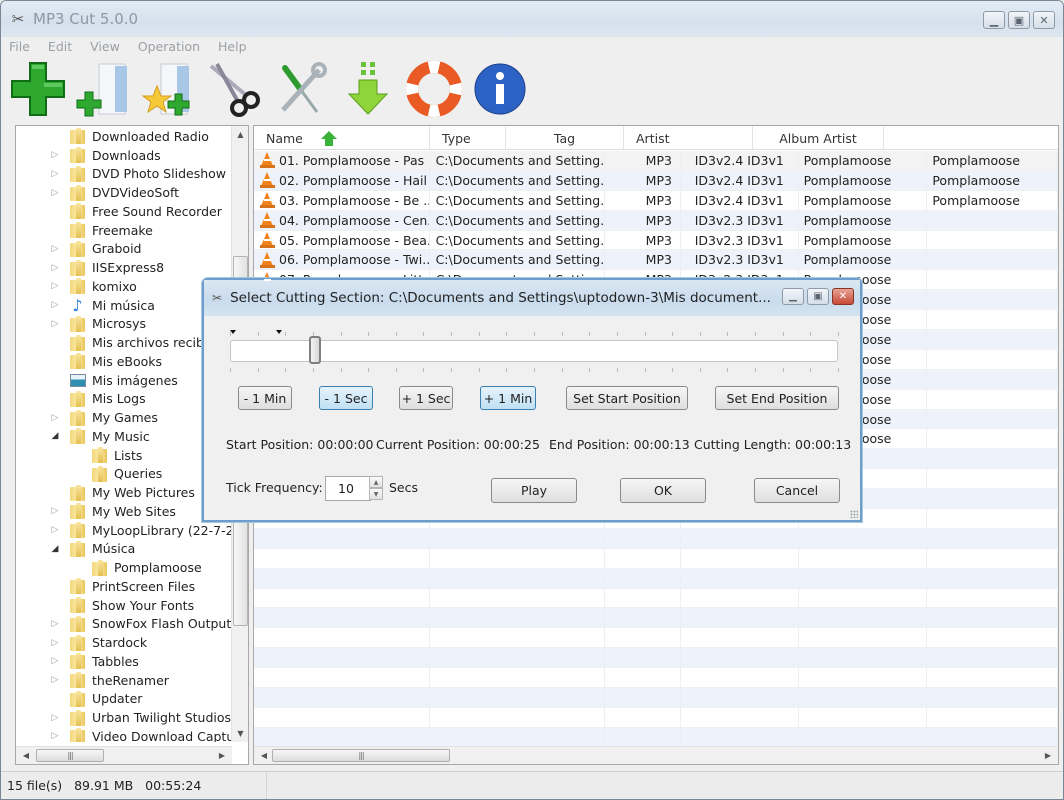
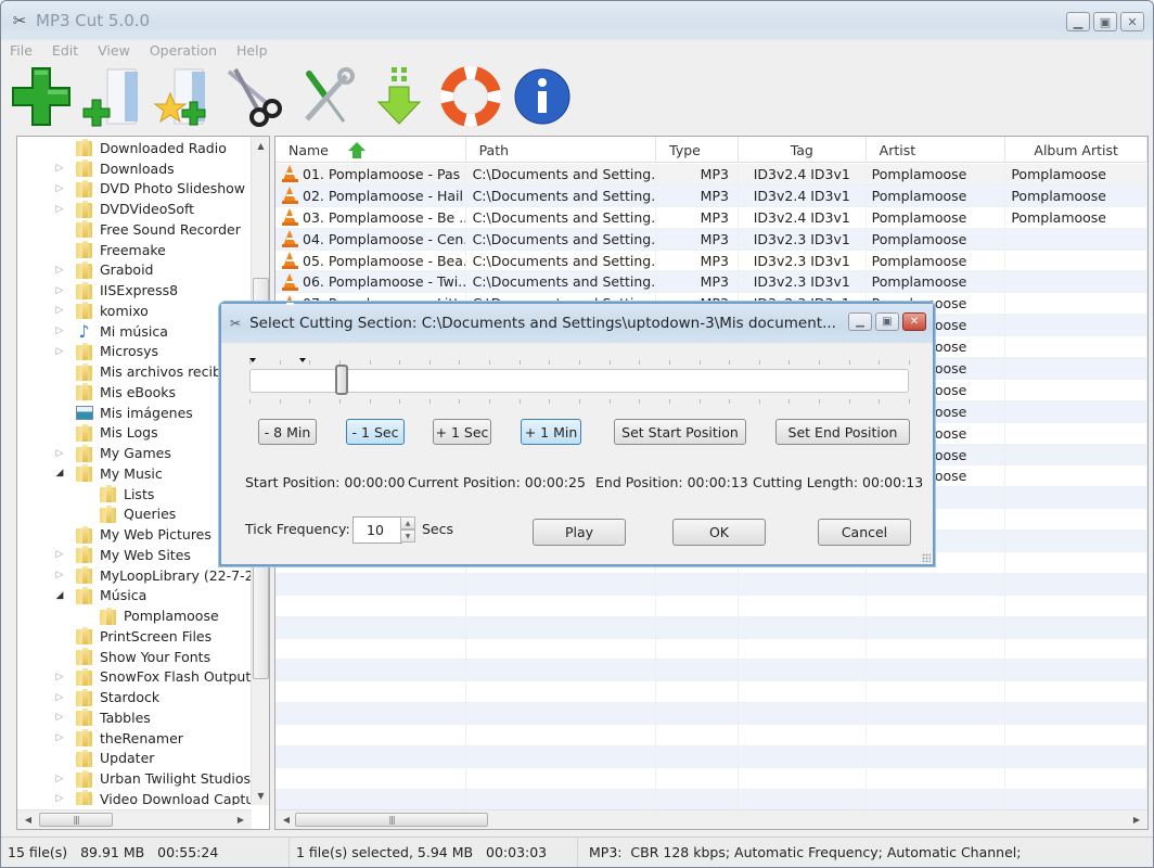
  ✂
  MP3 Cut 5.0.0
  ▁
  ▣
  ✕
  File
  Edit
  View
  Operation
  Help
  Downloaded Radio
  ▷
  Downloads
  ▷
  DVD Photo Slideshow
  ▷
  DVDVideoSoft
  Free Sound Recorder
  Freemake
  ▷
  Graboid
  ▷
  IISExpress8
  ▷
  komixo
  ▷
  ♪
  Mi música
  ▷
  Microsys
  Mis archivos recib
  Mis eBooks
  Mis imágenes
  Mis Logs
  ▷
  My Games
  ◢
  My Music
  Lists
  Queries
  My Web Pictures
  ▷
  My Web Sites
  ▷
  MyLoopLibrary (22-7-2
  ◢
  Música
  Pomplamoose
  PrintScreen Files
  Show Your Fonts
  ▷
  SnowFox Flash Output
  ▷
  Stardock
  ▷
  Tabbles
  ▷
  theRenamer
  Updater
  ▷
  Urban Twilight Studios
  ▷
  Video Download Capt
  ▲
  ▼
  ◀
  |||
  ▶
  Name
+ Path
  Type
  Tag
  Artist
  Album Artist
  01. Pomplamoose - Pas
  C:\Documents and Setting.
  MP3
  ID3v2.4 ID3v1
  Pomplamoose
  Pomplamoose
  02. Pomplamoose - Hail
  C:\Documents and Setting.
  MP3
  ID3v2.4 ID3v1
  Pomplamoose
  Pomplamoose
  03. Pomplamoose - Be .
  C:\Documents and Setting.
  MP3
  ID3v2.4 ID3v1
  Pomplamoose
  Pomplamoose
  04. Pomplamoose - Cen
  C:\Documents and Setting.
  MP3
  ID3v2.3 ID3v1
  Pomplamoose
  05. Pomplamoose - Bea
  C:\Documents and Setting.
  MP3
  ID3v2.3 ID3v1
  Pomplamoose
  06. Pomplamoose - Twi..
  C:\Documents and Setting.
  MP3
  ID3v2.3 ID3v1
  Pomplamoose
  ◀
  |||
  ▶
  15 file(s) 89.91 MB 00:55:24
+ 1 file(s) selected, 5.94 MB 00:03:03
+ MP3: CBR 128 kbps; Automatic Frequency; Automatic Channel;
  ✂
  Select Cutting Section: C:\Documents and Settings\uptodown-3\Mis document...
  ▁
  ▣
  ✕
- - 1 Min
+ - 8 Min
  - 1 Sec
  + 1 Sec
  + 1 Min
  Set Start Position
  Set End Position
  Start Position: 00:00:00
  Current Position: 00:00:25
  End Position: 00:00:13
  Cutting Length: 00:00:13
  Tick Frequency:
  10
  Secs
  Play
  OK
  Cancel
